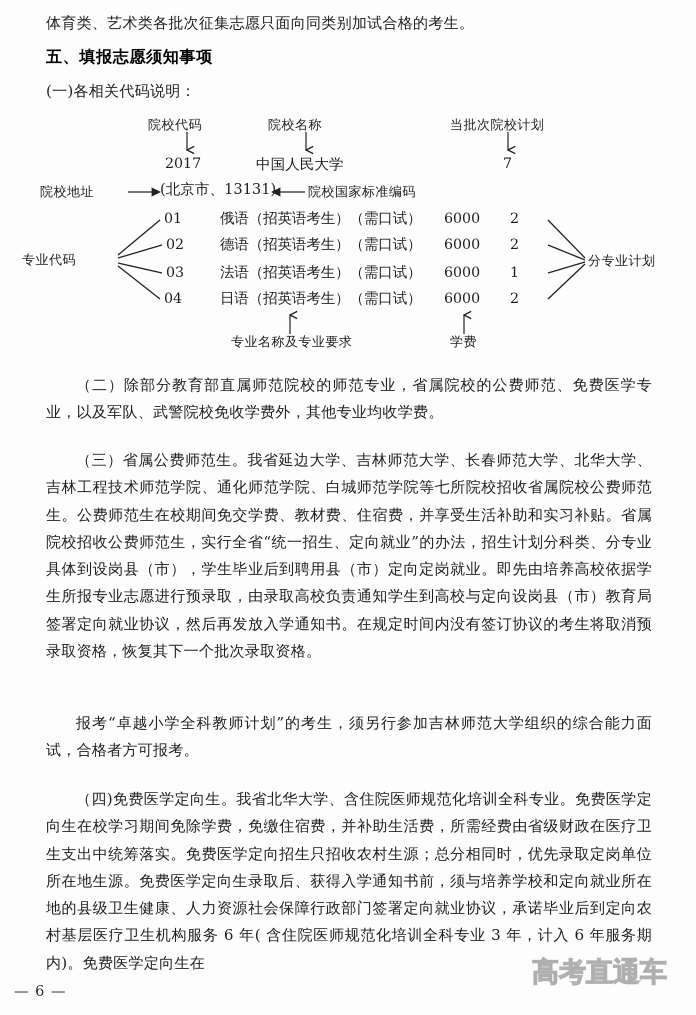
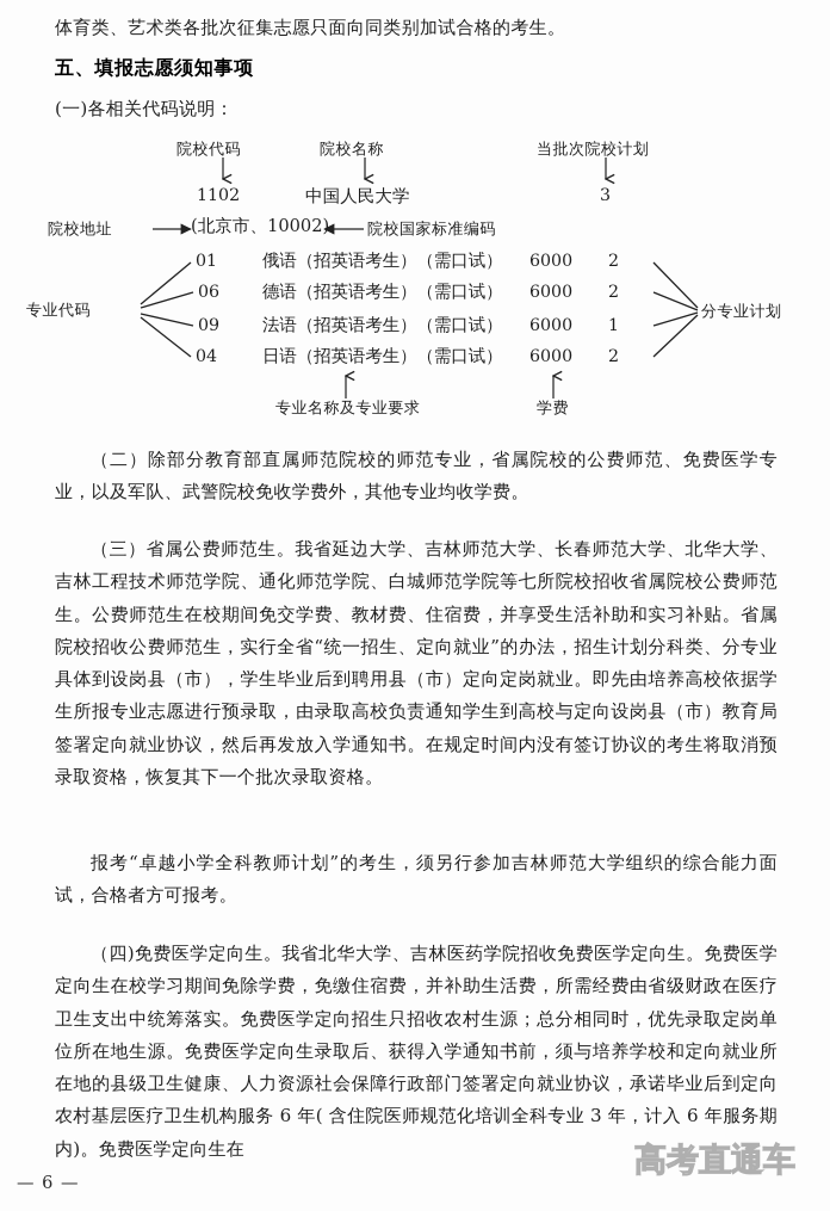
  体育类、艺术类各批次征集志愿只面向同类别加试合格的考生。
  五、填报志愿须知事项
  (一)各相关代码说明：
  院校代码
  院校名称
  当批次院校计划
- 2017
+ 1102
  中国人民大学
- 7
+ 3
  院校地址
- (北京市、13131)
+ (北京市、10002)
  院校国家标准编码
  专业代码
  01
  俄语（招英语考生）（需口试）
  6000
  2
- 02
+ 06
  德语（招英语考生）（需口试）
  6000
  2
- 03
+ 09
  法语（招英语考生）（需口试）
  6000
  1
  04
  日语（招英语考生）（需口试）
  6000
  2
  分专业计划
  专业名称及专业要求
  学费
  （二）除部分教育部直属师范院校的师范专业，省属院校的公费师范、免费医学专业，以及军队、武警院校免收学费外，其他专业均收学费。
  （三）省属公费师范生。我省延边大学、吉林师范大学、长春师范大学、北华大学、吉林工程技术师范学院、通化师范学院、白城师范学院等七所院校招收省属院校公费师范生。公费师范生在校期间免交学费、教材费、住宿费，并享受生活补助和实习补贴。省属院校招收公费师范生，实行全省“统一招生、定向就业”的办法，招生计划分科类、分专业具体到设岗县（市），学生毕业后到聘用县（市）定向定岗就业。即先由培养高校依据学生所报专业志愿进行预录取，由录取高校负责通知学生到高校与定向设岗县（市）教育局签署定向就业协议，然后再发放入学通知书。在规定时间内没有签订协议的考生将取消预录取资格，恢复其下一个批次录取资格。
  报考“卓越小学全科教师计划”的考生，须另行参加吉林师范大学组织的综合能力面试，合格者方可报考。
- （四)免费医学定向生。我省北华大学、含住院医师规范化培训全科专业。免费医学定向生在校学习期间免除学费，免缴住宿费，并补助生活费，所需经费由省级财政在医疗卫生支出中统筹落实。免费医学定向招生只招收农村生源；总分相同时，优先录取定岗单位所在地生源。免费医学定向生录取后、获得入学通知书前，须与培养学校和定向就业所在地的县级卫生健康、人力资源社会保障行政部门签署定向就业协议，承诺毕业后到定向农村基层医疗卫生机构服务 6 年( 含住院医师规范化培训全科专业 3 年，计入 6 年服务期内)。免费医学定向生在
+ （四)免费医学定向生。我省北华大学、吉林医药学院招收免费医学定向生。免费医学定向生在校学习期间免除学费，免缴住宿费，并补助生活费，所需经费由省级财政在医疗卫生支出中统筹落实。免费医学定向招生只招收农村生源；总分相同时，优先录取定岗单位所在地生源。免费医学定向生录取后、获得入学通知书前，须与培养学校和定向就业所在地的县级卫生健康、人力资源社会保障行政部门签署定向就业协议，承诺毕业后到定向农村基层医疗卫生机构服务 6 年( 含住院医师规范化培训全科专业 3 年，计入 6 年服务期内)。免费医学定向生在
  高考直通车
  — 6 —
